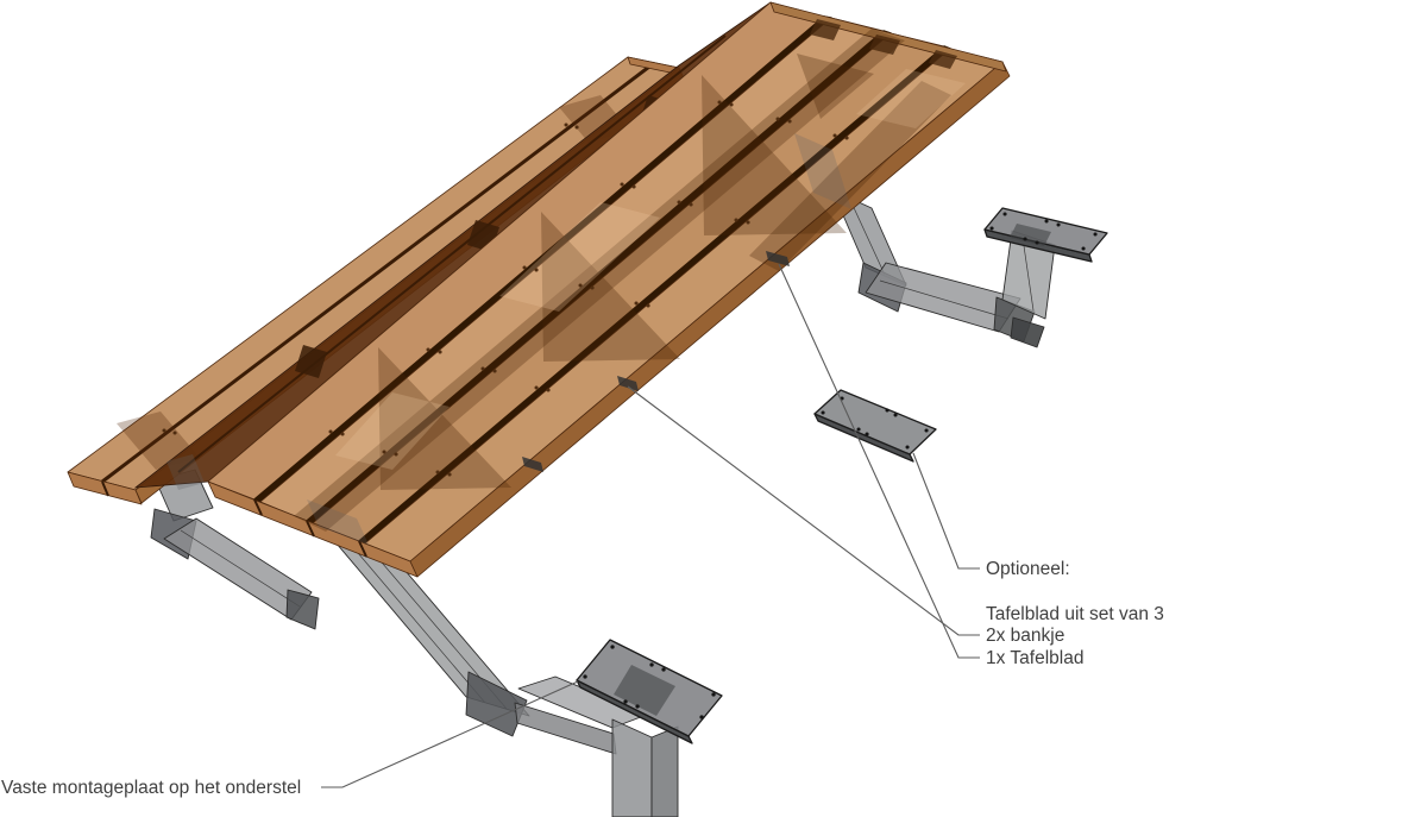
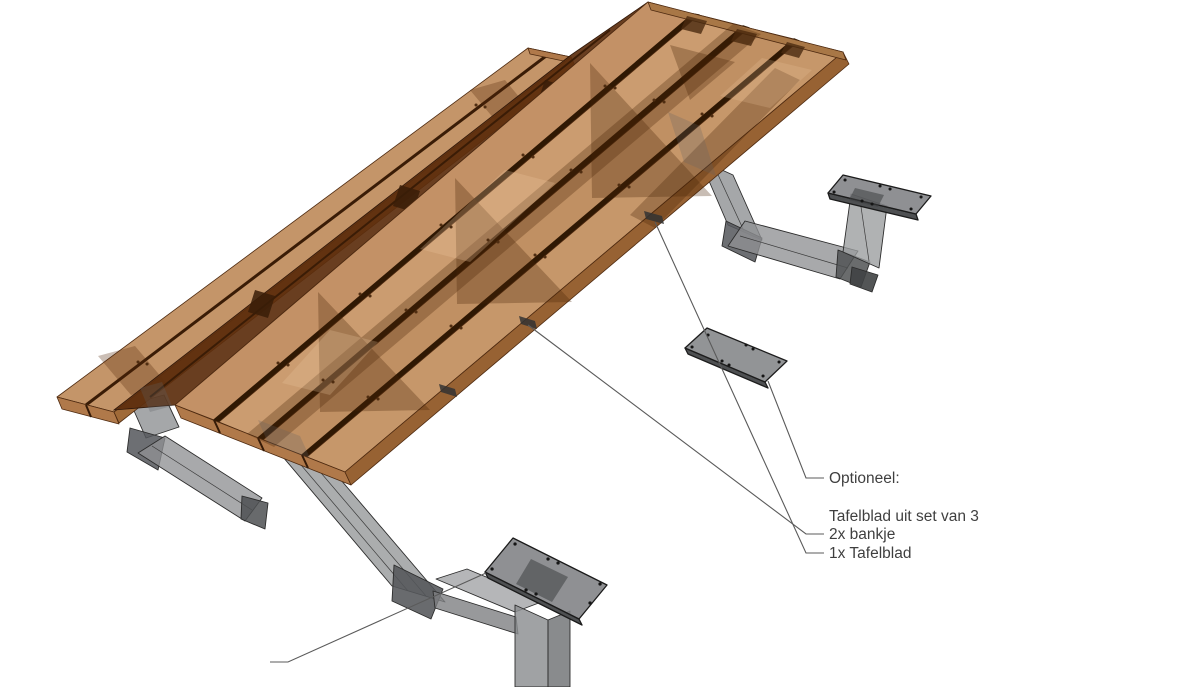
  Optioneel:
  Tafelblad uit set van 3
  2x bankje
  1x Tafelblad
- Vaste montageplaat op het onderstel
